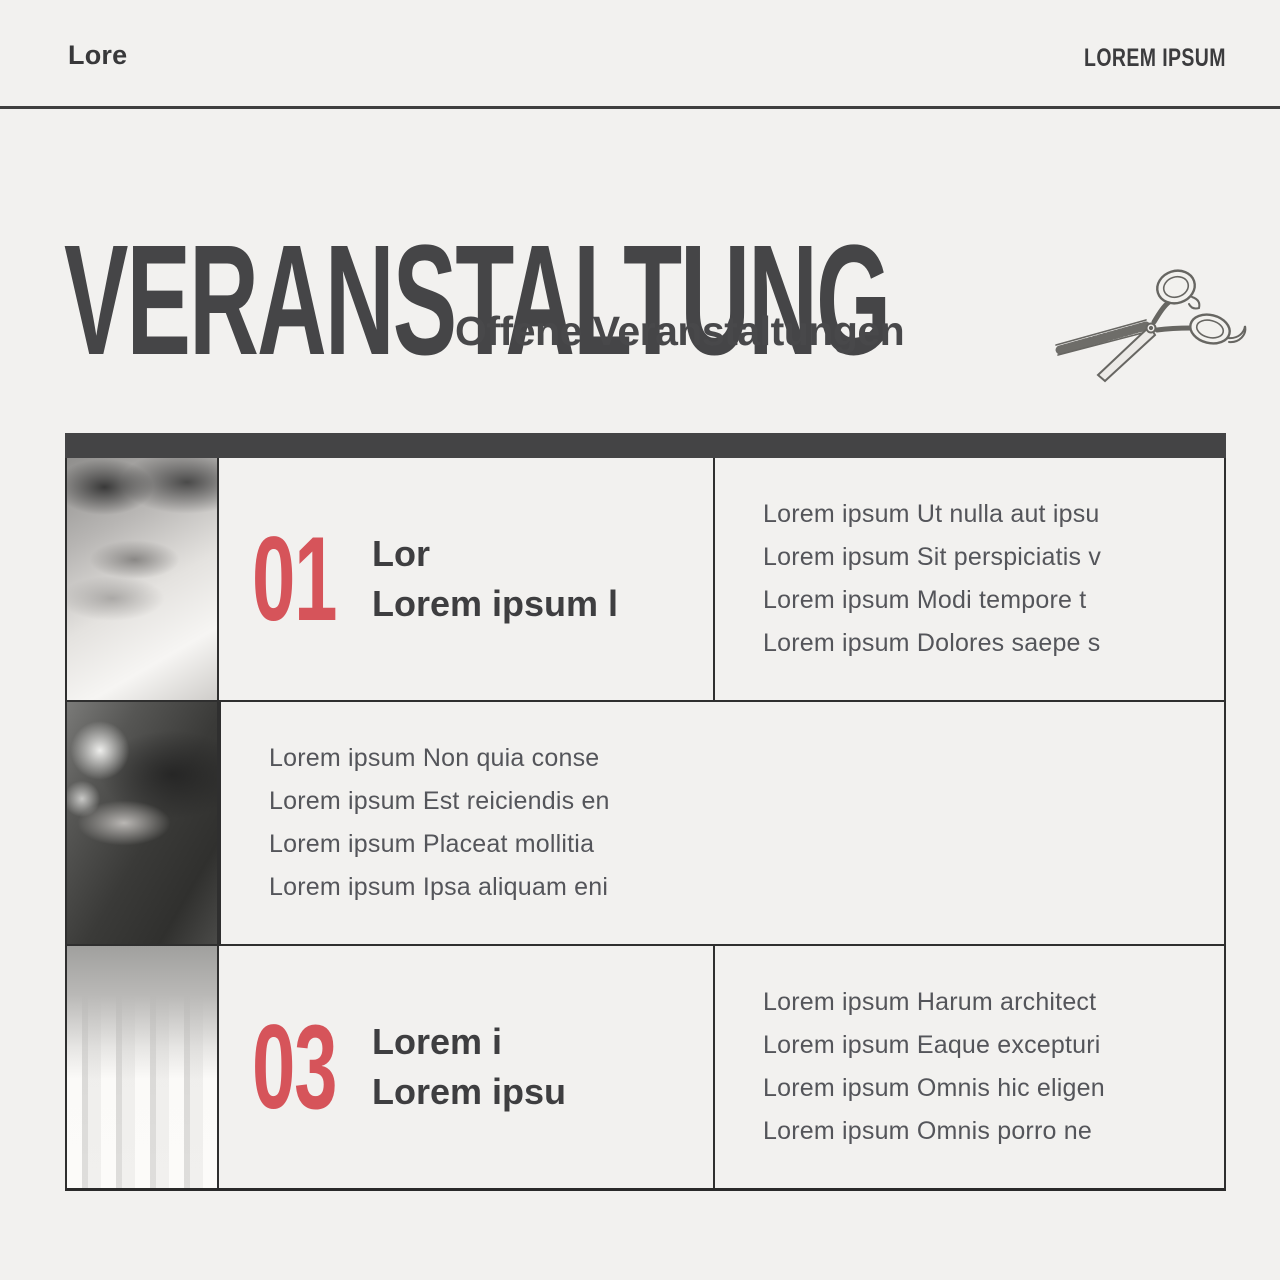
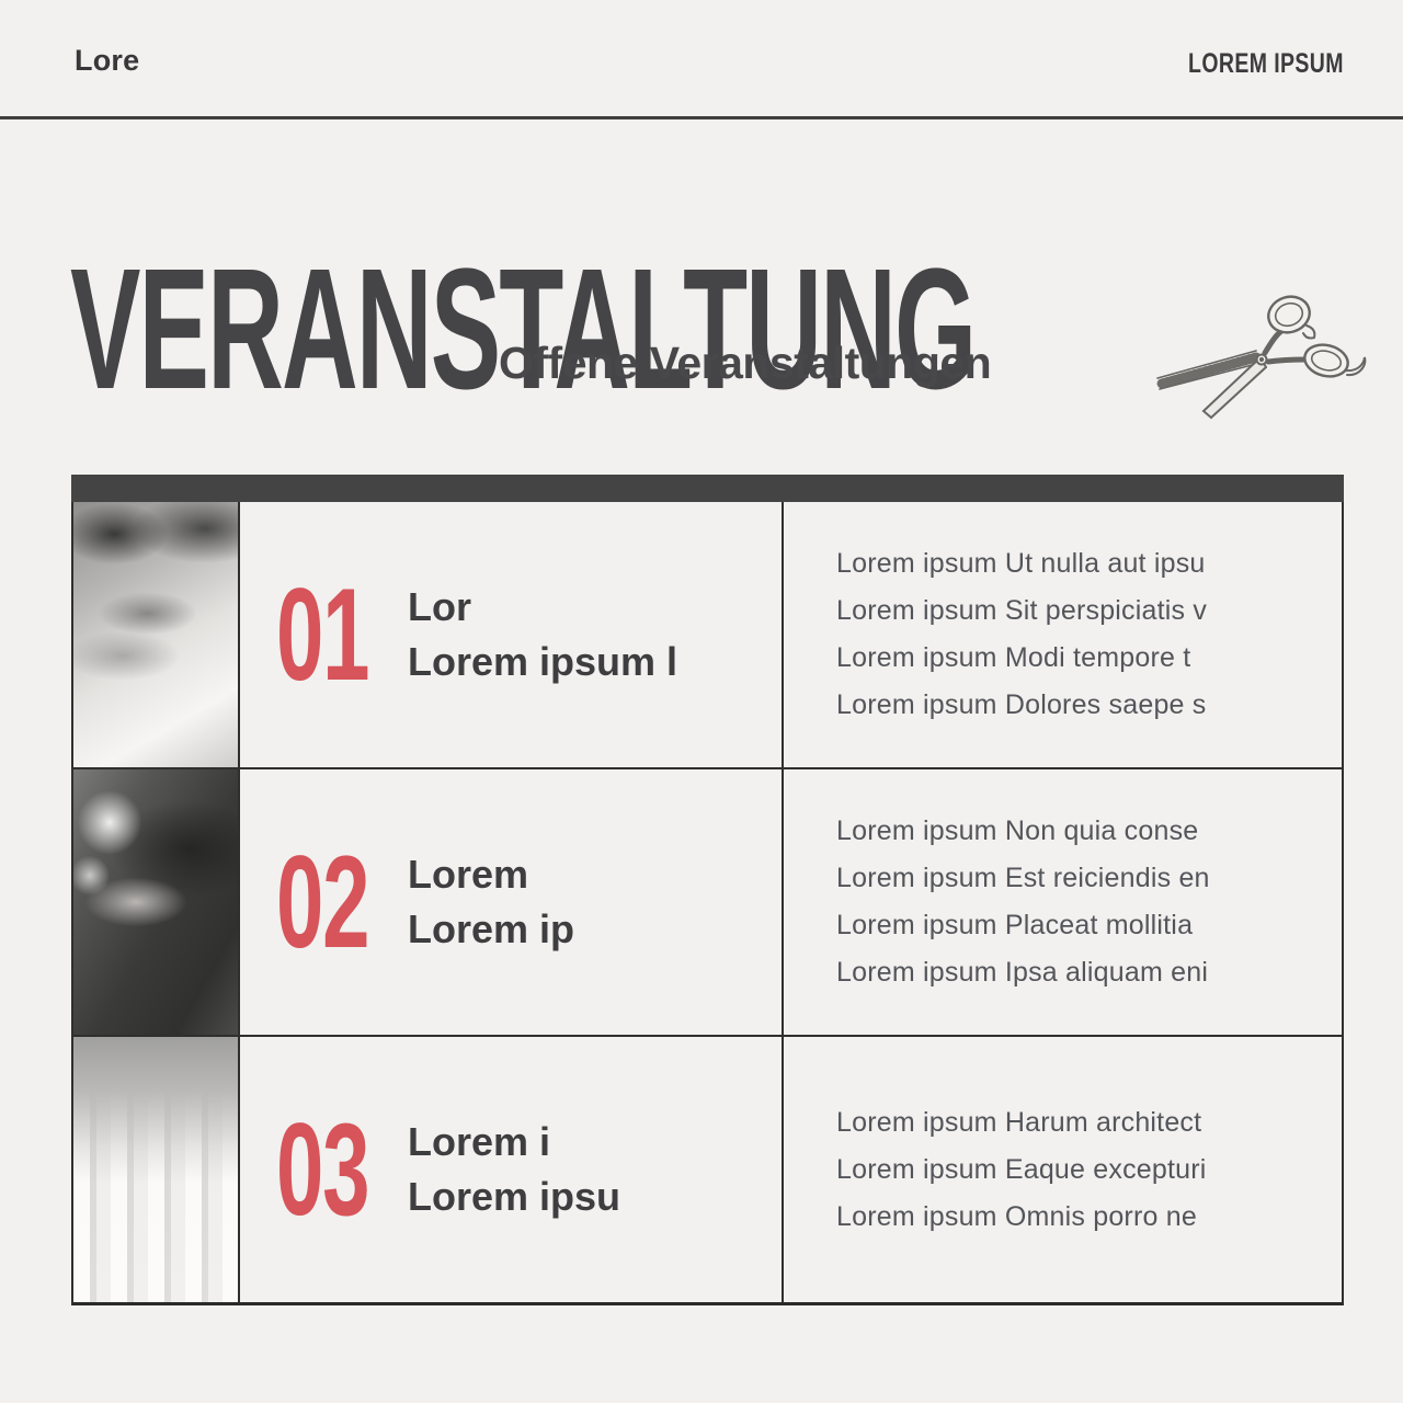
  Lore
  LOREM IPSUM
  VERANSTALTUNG
  Offene Veranstaltungen
  01
  Lor
  Lorem ipsum l
  Lorem ipsum Ut nulla aut ipsu
  Lorem ipsum Sit perspiciatis v
  Lorem ipsum Modi tempore t
  Lorem ipsum Dolores saepe s
+ 02
+ Lorem
+ Lorem ip
  Lorem ipsum Non quia conse
  Lorem ipsum Est reiciendis en
  Lorem ipsum Placeat mollitia
  Lorem ipsum Ipsa aliquam eni
  03
  Lorem i
  Lorem ipsu
  Lorem ipsum Harum architect
  Lorem ipsum Eaque excepturi
- Lorem ipsum Omnis hic eligen
  Lorem ipsum Omnis porro ne
